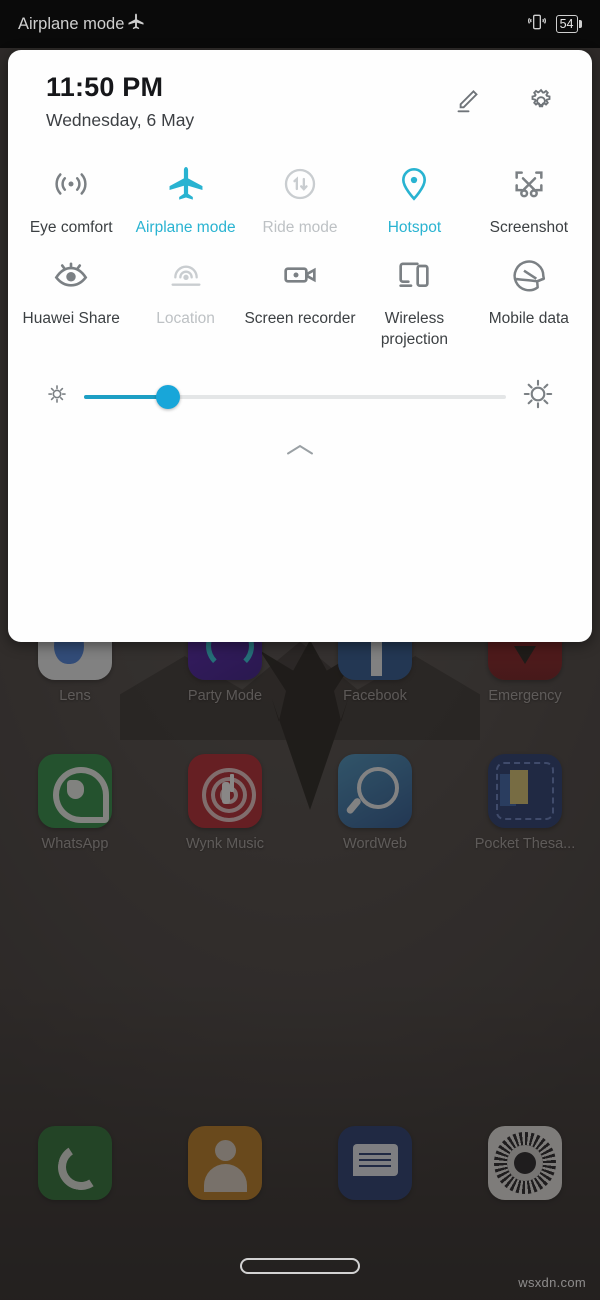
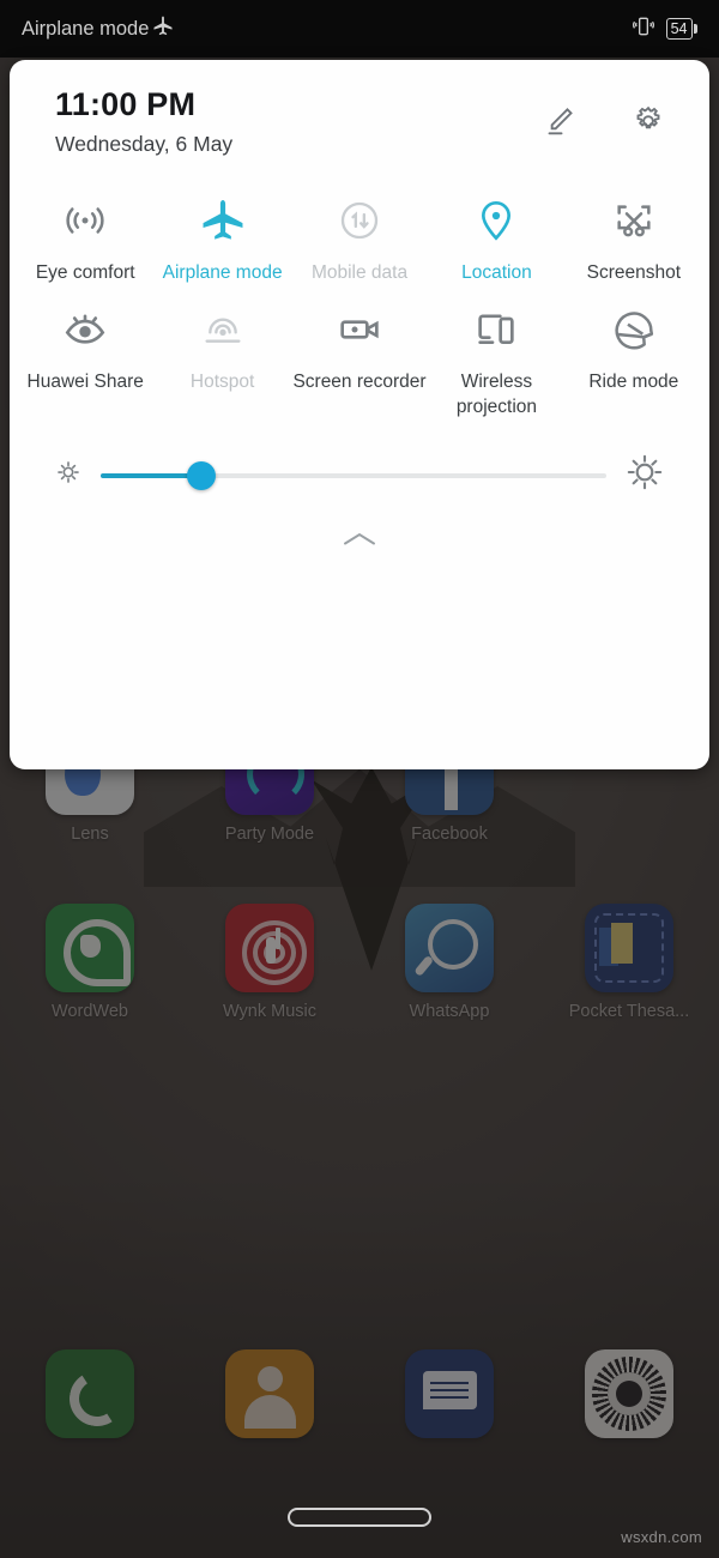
  Lens
  Party Mode
  Facebook
- Emergency
- WhatsApp
+ WordWeb
  Wynk Music
- WordWeb
+ WhatsApp
  Pocket Thesa...
  wsxdn.com
  Airplane mode
  54
- 11:50 PM
+ 11:00 PM
  Wednesday, 6 May
  Eye comfort
  Airplane mode
- Ride mode
+ Mobile data
- Hotspot
+ Location
  Screenshot
  Huawei Share
- Location
+ Hotspot
  Screen recorder
  Wireless projection
- Mobile data
+ Ride mode
